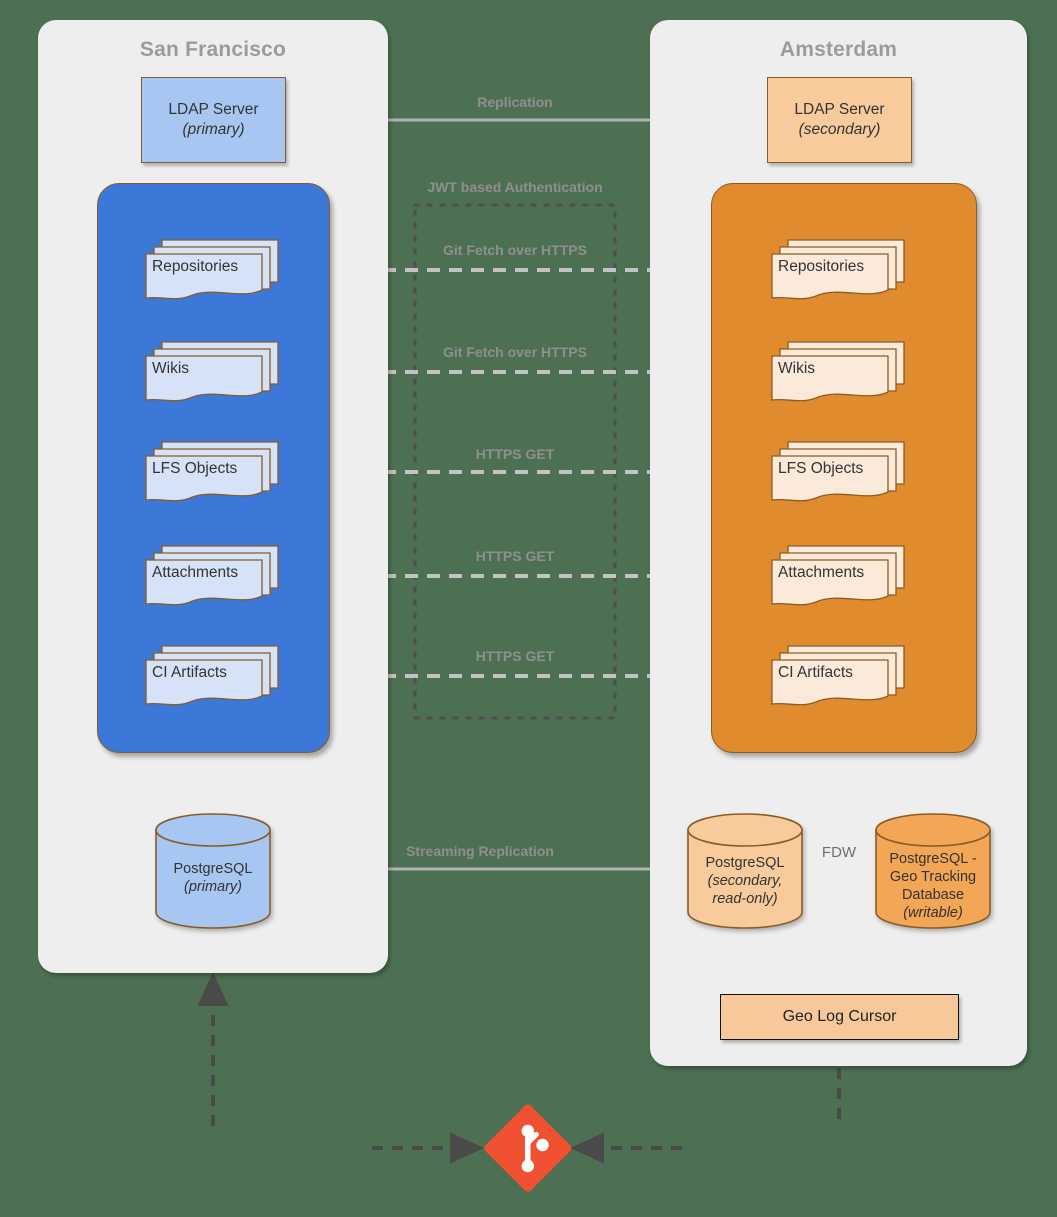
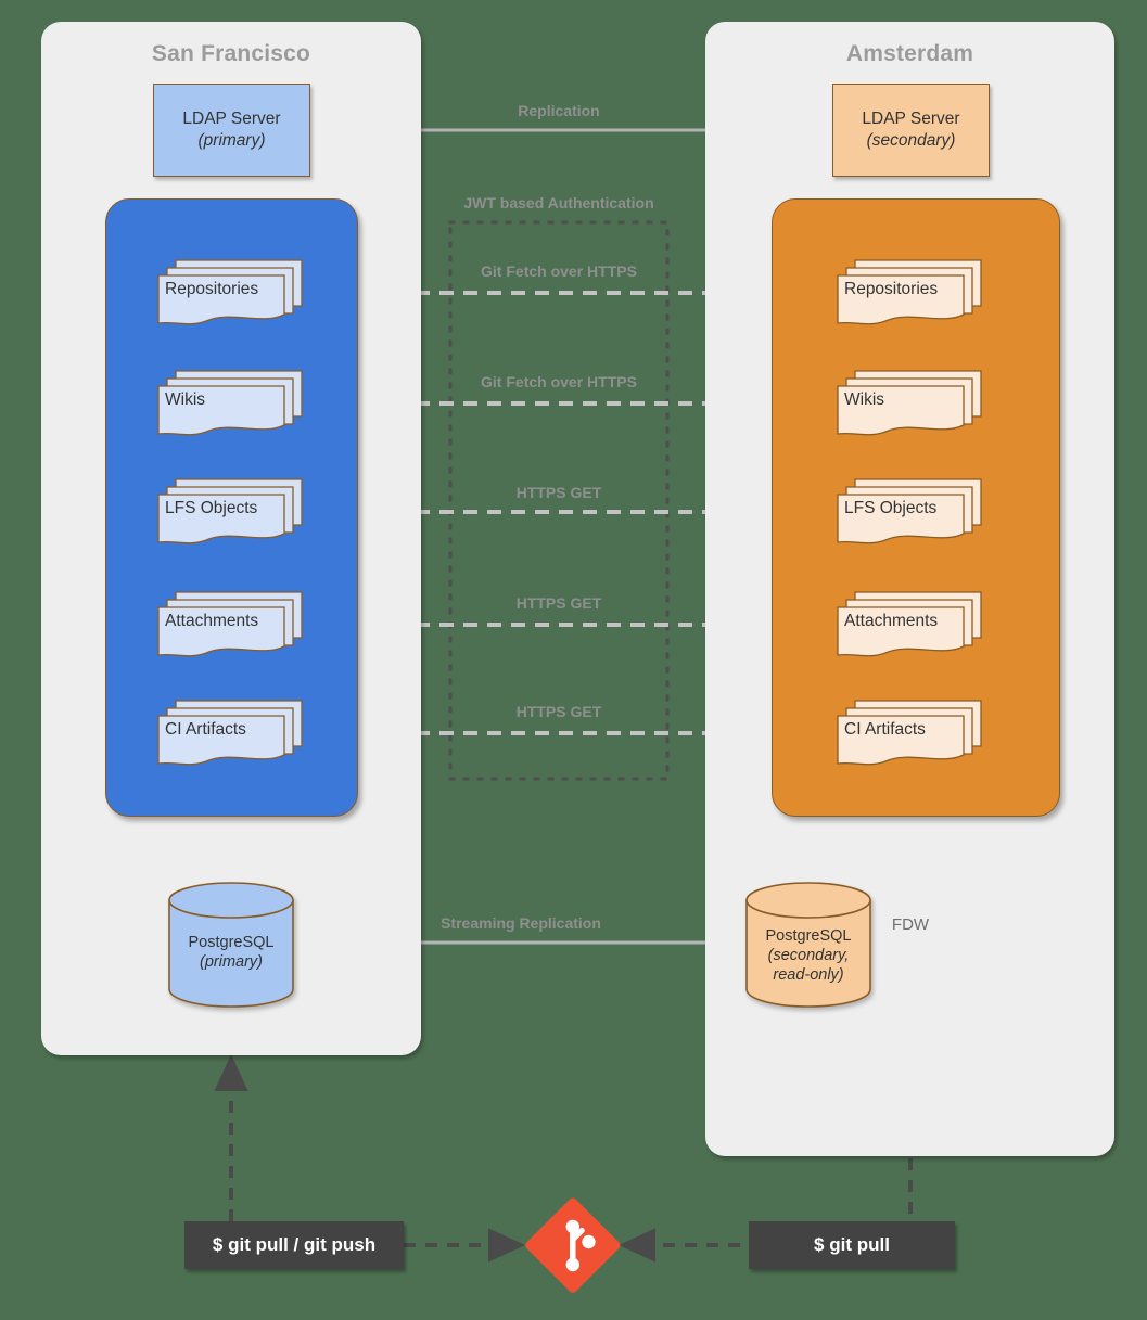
  San Francisco
  LDAP Server
  (primary)
  Repositories
  Wikis
  LFS Objects
  Attachments
  CI Artifacts
  PostgreSQL
  (primary)
  Amsterdam
  LDAP Server
  (secondary)
  Repositories
  Wikis
  LFS Objects
  Attachments
  CI Artifacts
  PostgreSQL
  (secondary,
  read-only)
- PostgreSQL -
- Geo Tracking
- Database
- (writable)
- Geo Log Cursor
  Replication
  JWT based Authentication
  Git Fetch over HTTPS
  Git Fetch over HTTPS
  HTTPS GET
  HTTPS GET
  HTTPS GET
  Streaming Replication
  FDW
+ $ git pull / git push
+ $ git pull
